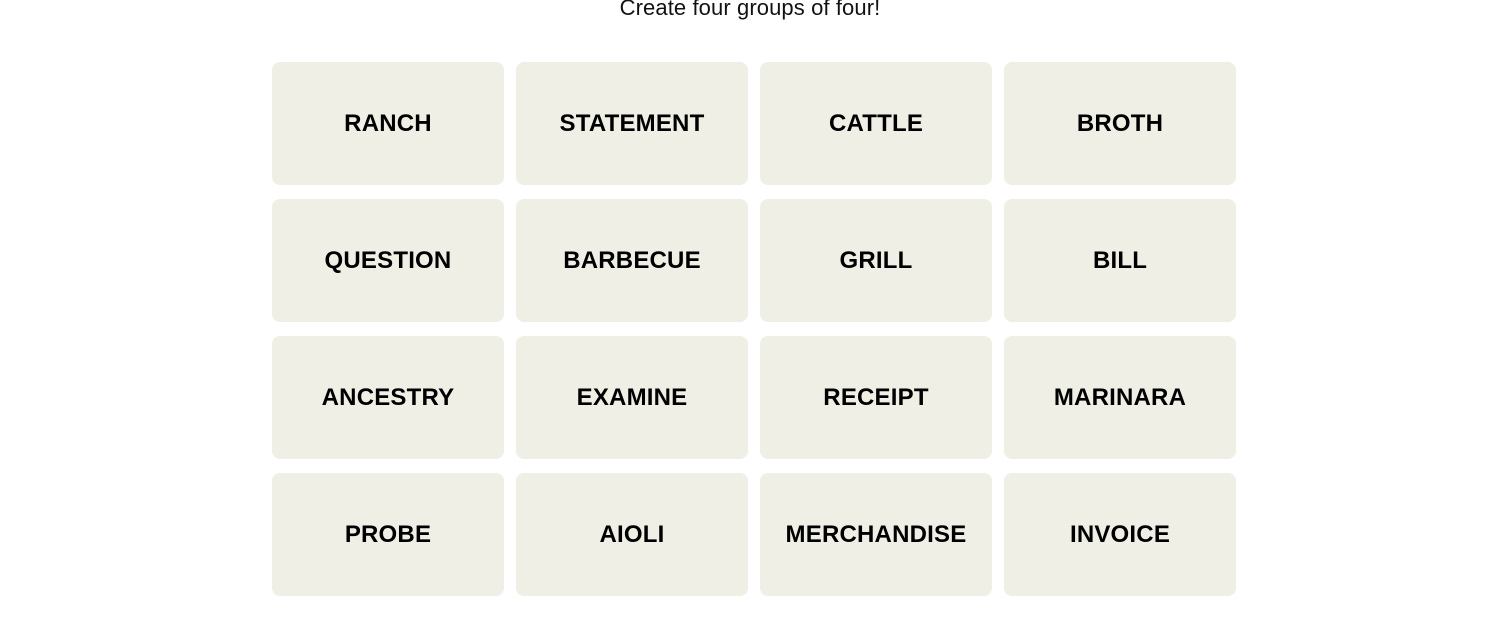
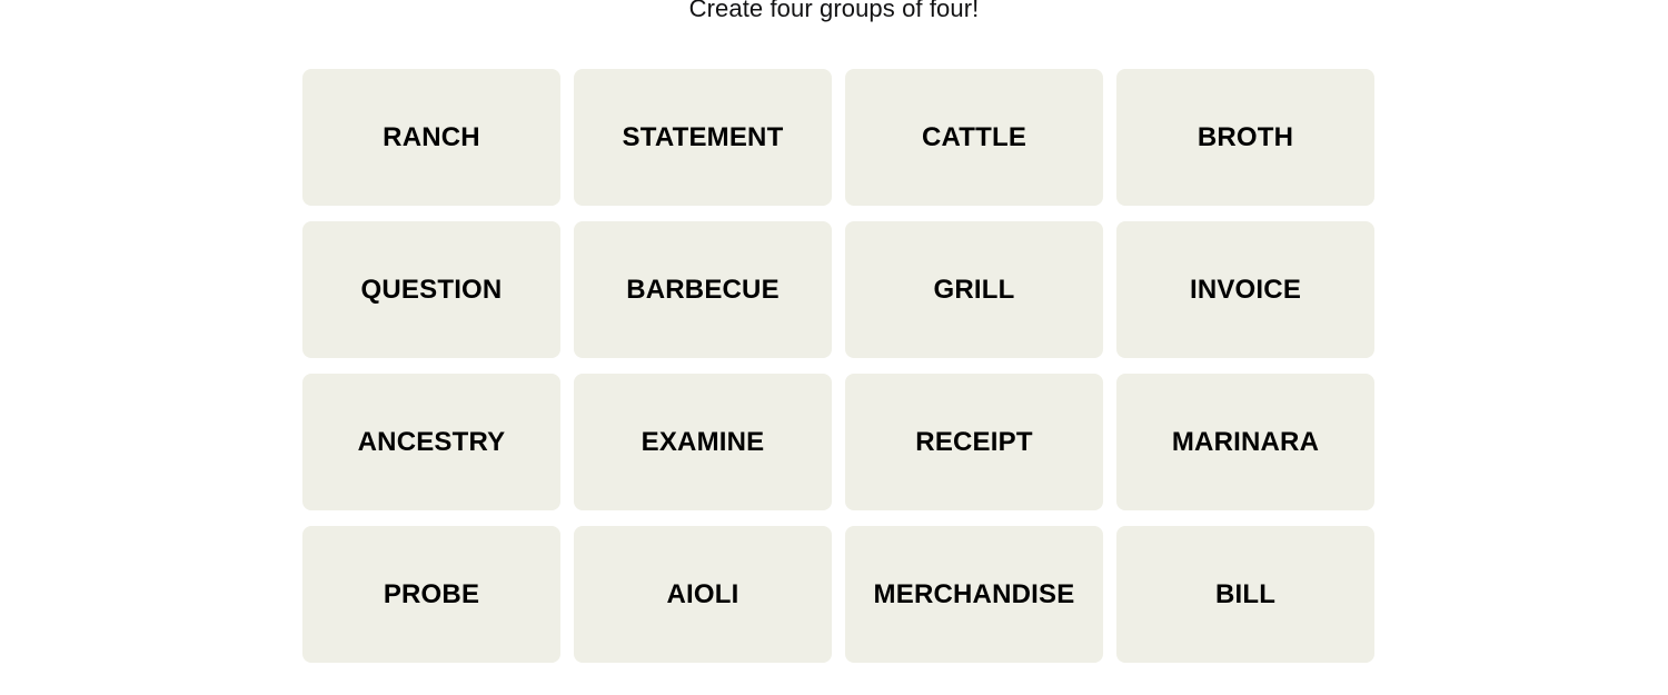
  Create four groups of four!
  RANCH
  STATEMENT
  CATTLE
  BROTH
  QUESTION
  BARBECUE
  GRILL
- BILL
+ INVOICE
  ANCESTRY
  EXAMINE
  RECEIPT
  MARINARA
  PROBE
  AIOLI
  MERCHANDISE
- INVOICE
+ BILL
